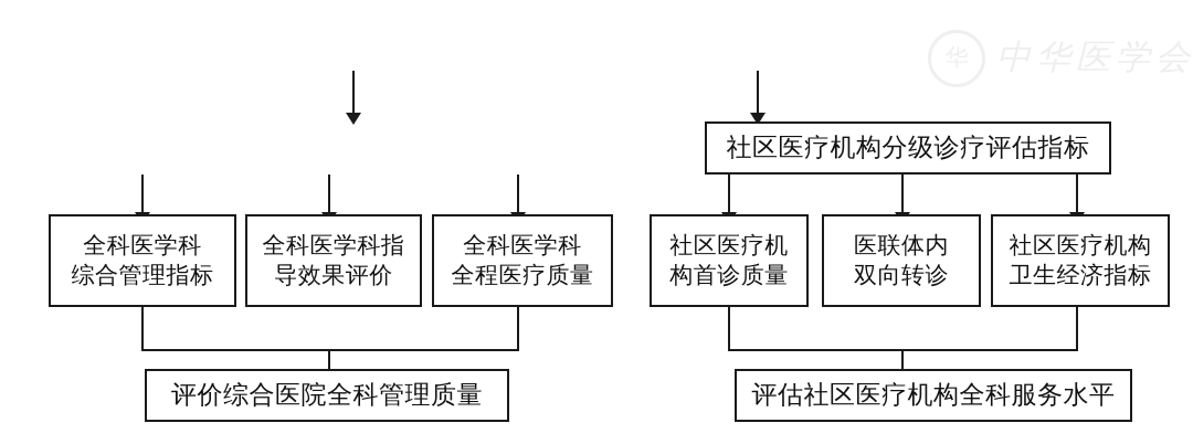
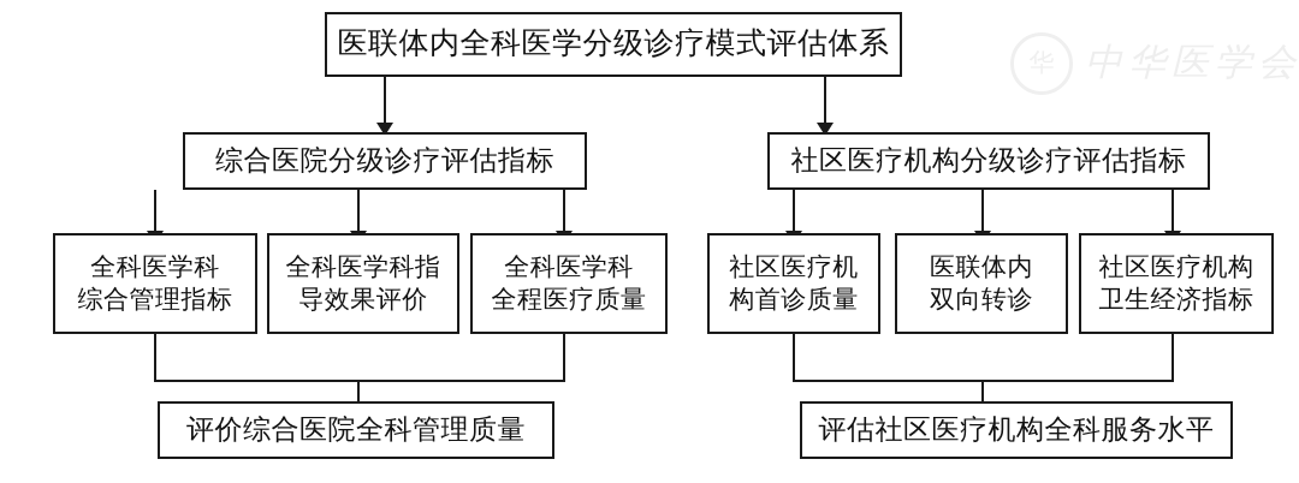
+ 医联体内全科医学分级诊疗模式评估体系
+ 综合医院分级诊疗评估指标
  社区医疗机构分级诊疗评估指标
  全科医学科
  综合管理指标
  全科医学科指
  导效果评价
  全科医学科
  全程医疗质量
  社区医疗机
  构首诊质量
  医联体内
  双向转诊
  社区医疗机构
  卫生经济指标
  评价综合医院全科管理质量
  评估社区医疗机构全科服务水平
